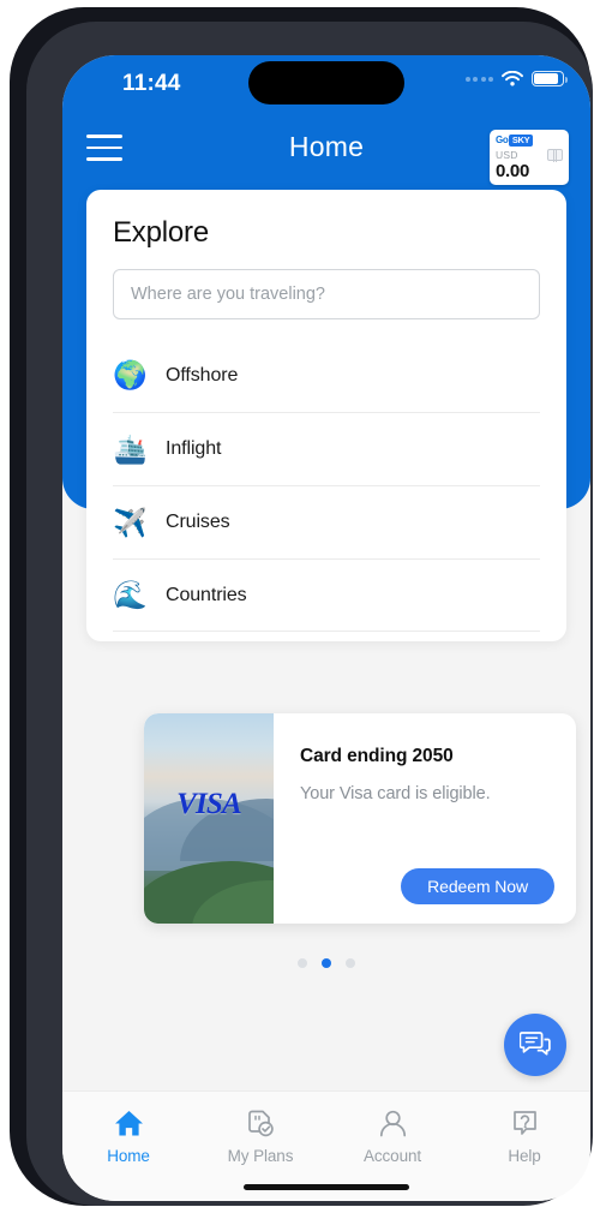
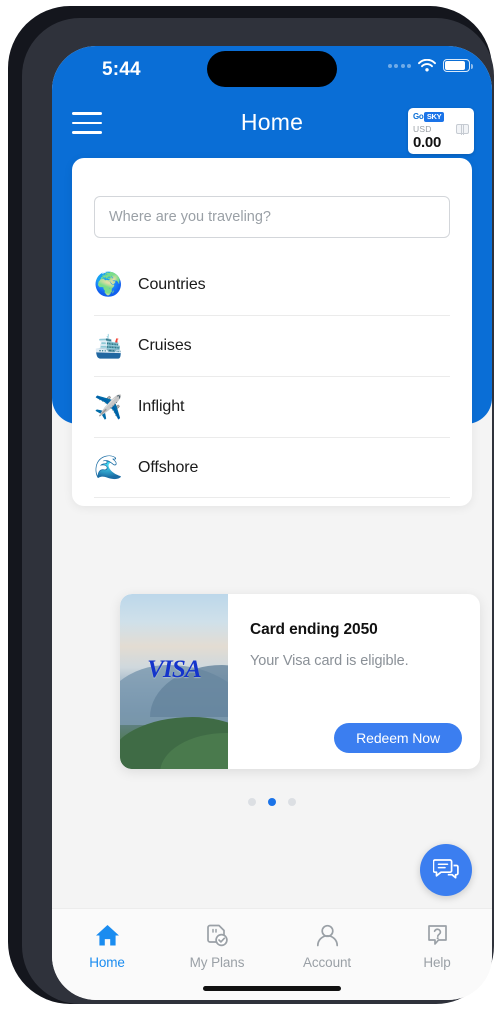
- 11:44
+ 5:44
  Home
  Go
  SKY
  USD
  0.00
- Explore
  Where are you traveling?
  🌍
- Offshore
+ Countries
  🛳️
- Inflight
+ Cruises
  ✈️
- Cruises
+ Inflight
  🌊
- Countries
+ Offshore
  VISA
  Card ending 2050
  Your Visa card is eligible.
  Redeem Now
  Home
  My Plans
  Account
  Help
